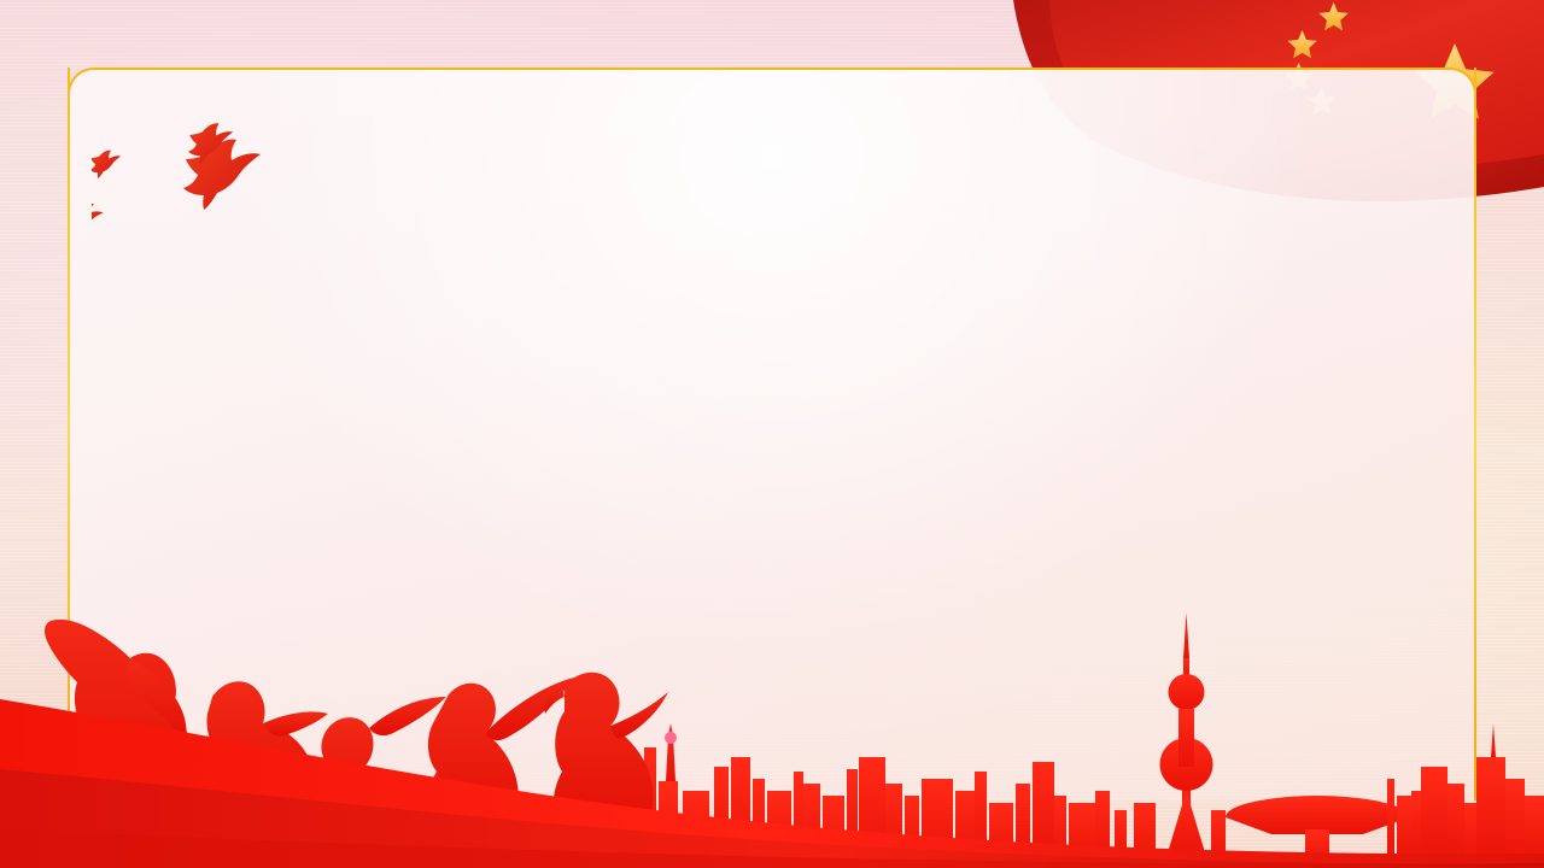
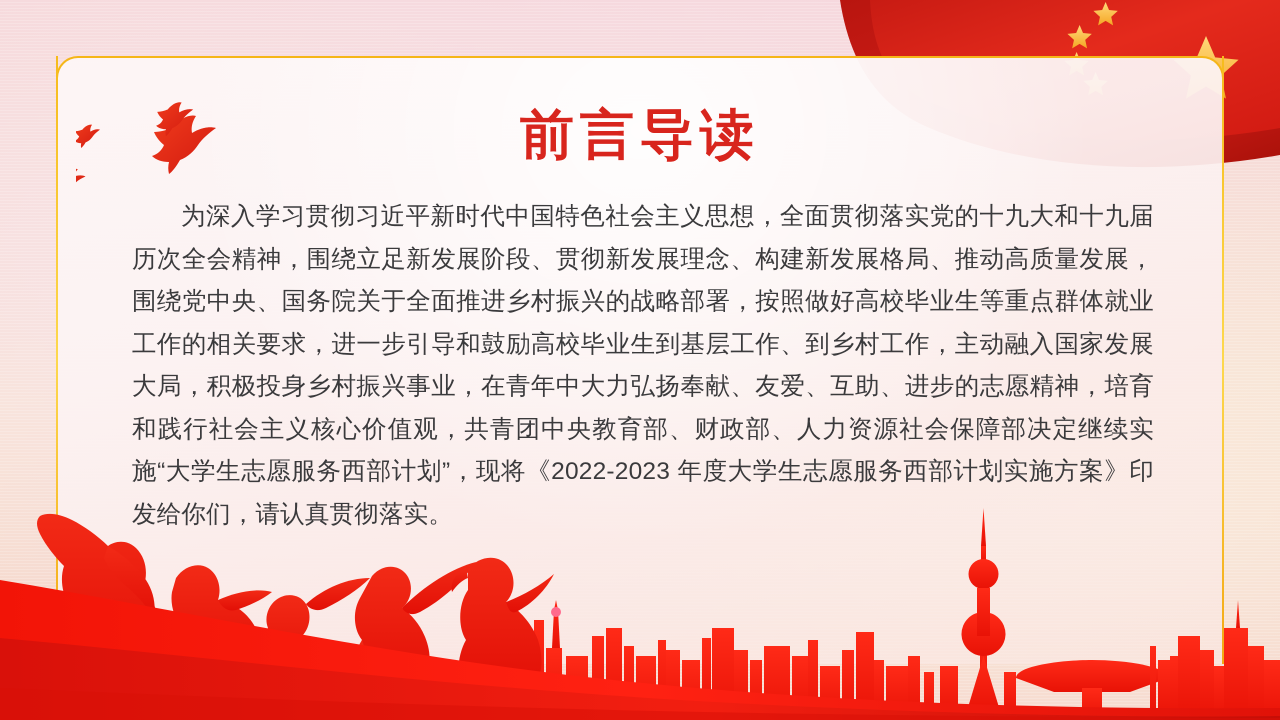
+ 前言导读
+ 为深入学习贯彻习近平新时代中国特色社会主义思想，全面贯彻落实党的十九大和十九届历次全会精神，围绕立足新发展阶段、贯彻新发展理念、构建新发展格局、推动高质量发展，围绕党中央、国务院关于全面推进乡村振兴的战略部署，按照做好高校毕业生等重点群体就业工作的相关要求，进一步引导和鼓励高校毕业生到基层工作、到乡村工作，主动融入国家发展大局，积极投身乡村振兴事业，在青年中大力弘扬奉献、友爱、互助、进步的志愿精神，培育和践行社会主义核心价值观，共青团中央教育部、财政部、人力资源社会保障部决定继续实施“大学生志愿服务西部计划”，现将《2022-2023 年度大学生志愿服务西部计划实施方案》印发给你们，请认真贯彻落实。
